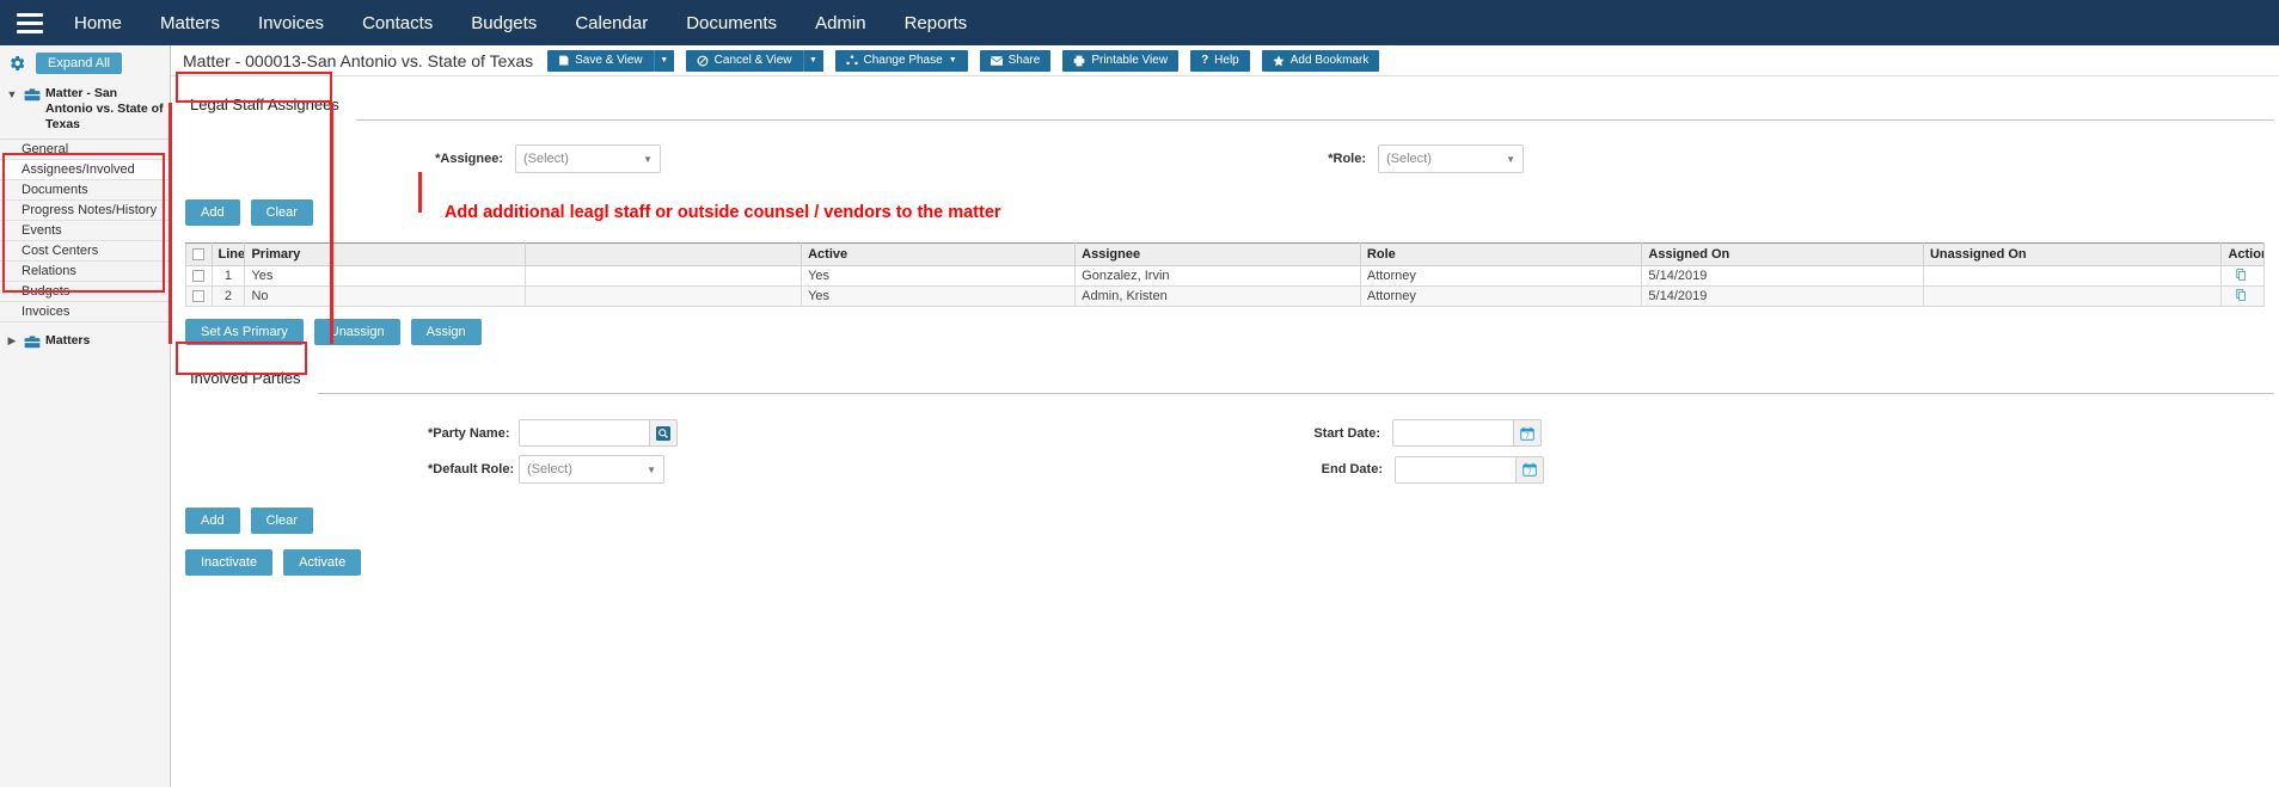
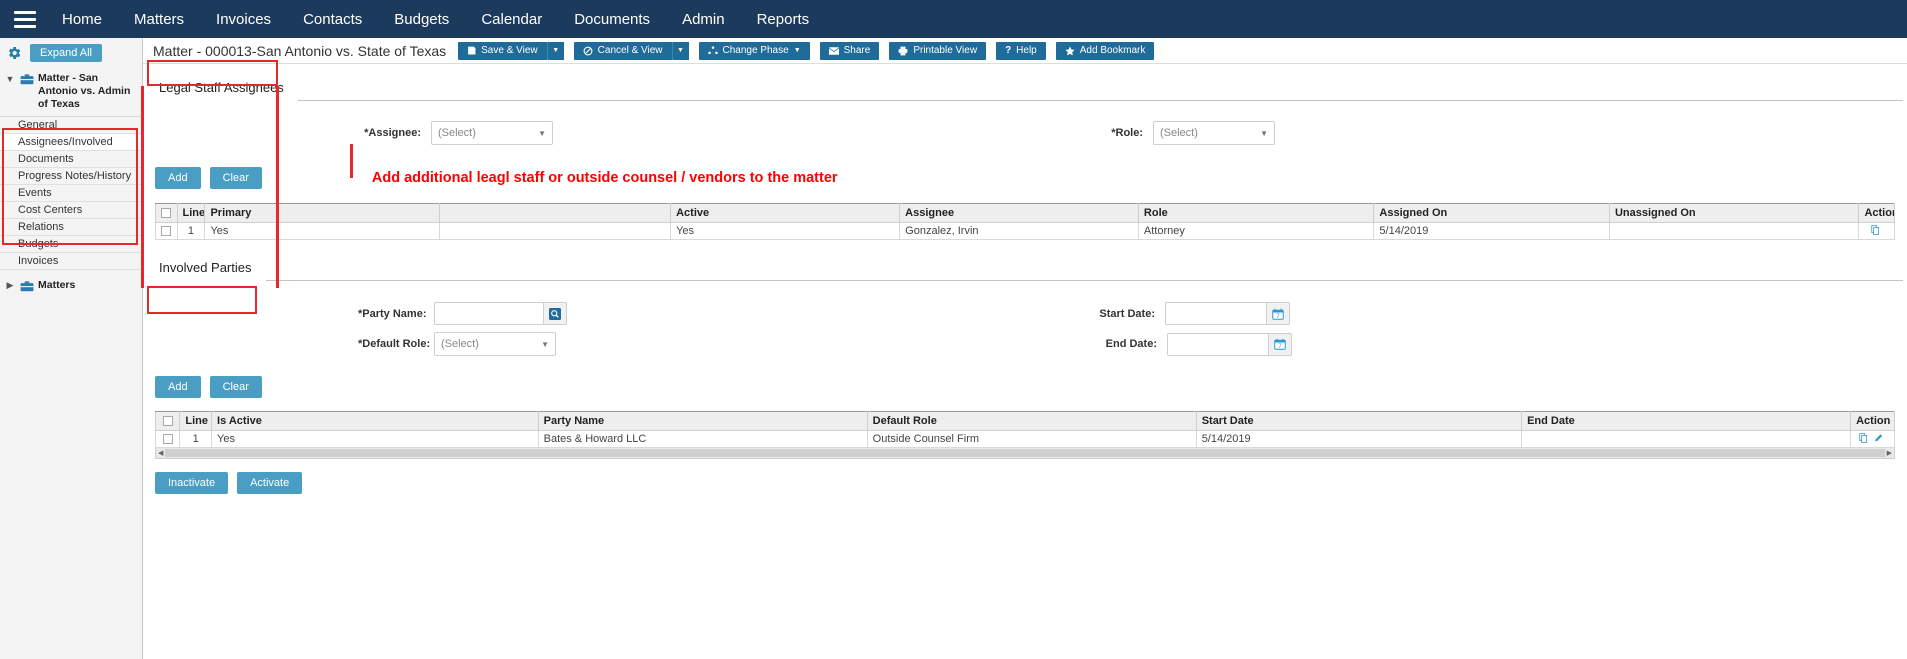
  Home
  Matters
  Invoices
  Contacts
  Budgets
  Calendar
  Documents
  Admin
  Reports
  Expand All
  ▼
- Matter - San Antonio vs. State of Texas
+ Matter - San Antonio vs. Admin of Texas
  General
  Assignees/Involved
  Documents
  Progress Notes/History
  Events
  Cost Centers
  Relations
  Budgets
  Invoices
  ▶
  Matters
  Matter - 000013-San Antonio vs. State of Texas
  Save & View
  Cancel & View
  Change Phase
  Share
  Printable View
  ?
  Help
  Add Bookmark
  Legal Staff Assignees
  *Assignee:
  (Select)
  ▼
  *Role:
  (Select)
  ▼
  Add
  Clear
  Add additional leagl staff or outside counsel / vendors to the matter
  	Line	Primary		Active	Assignee	Role	Assigned On	Unassigned On	Actio
  	1	Yes		Yes	Gonzalez, Irvin	Attorney	5/14/2019
- 	2	No		Yes	Admin, Kristen	Attorney	5/14/2019
- Set As Primary
- Unassign
- Assign
  Involved Parties
  *Party Name:
  Start Date:
  *Default Role:
  (Select)
  ▼
  End Date:
  Add
  Clear
+ 	Line	Is Active	Party Name	Default Role	Start Date	End Date	Action
+ 	1	Yes	Bates & Howard LLC	Outside Counsel Firm	5/14/2019
  Inactivate
  Activate
